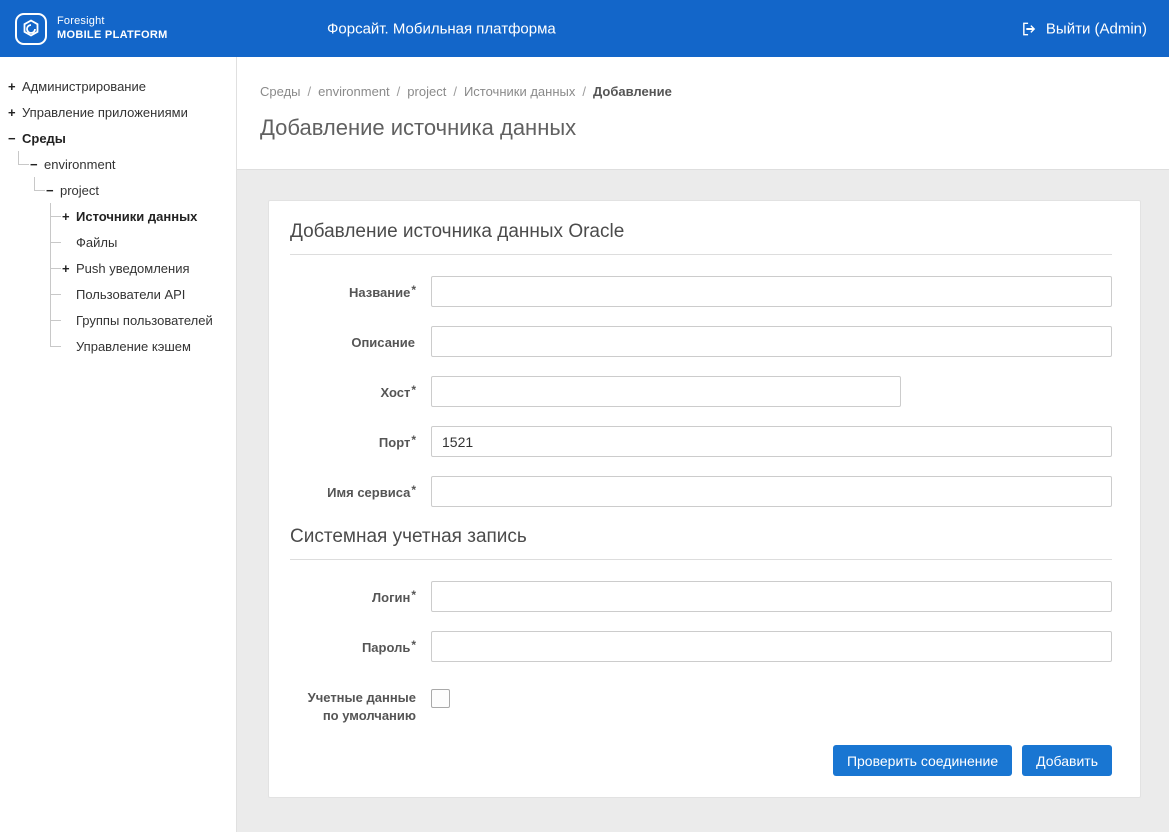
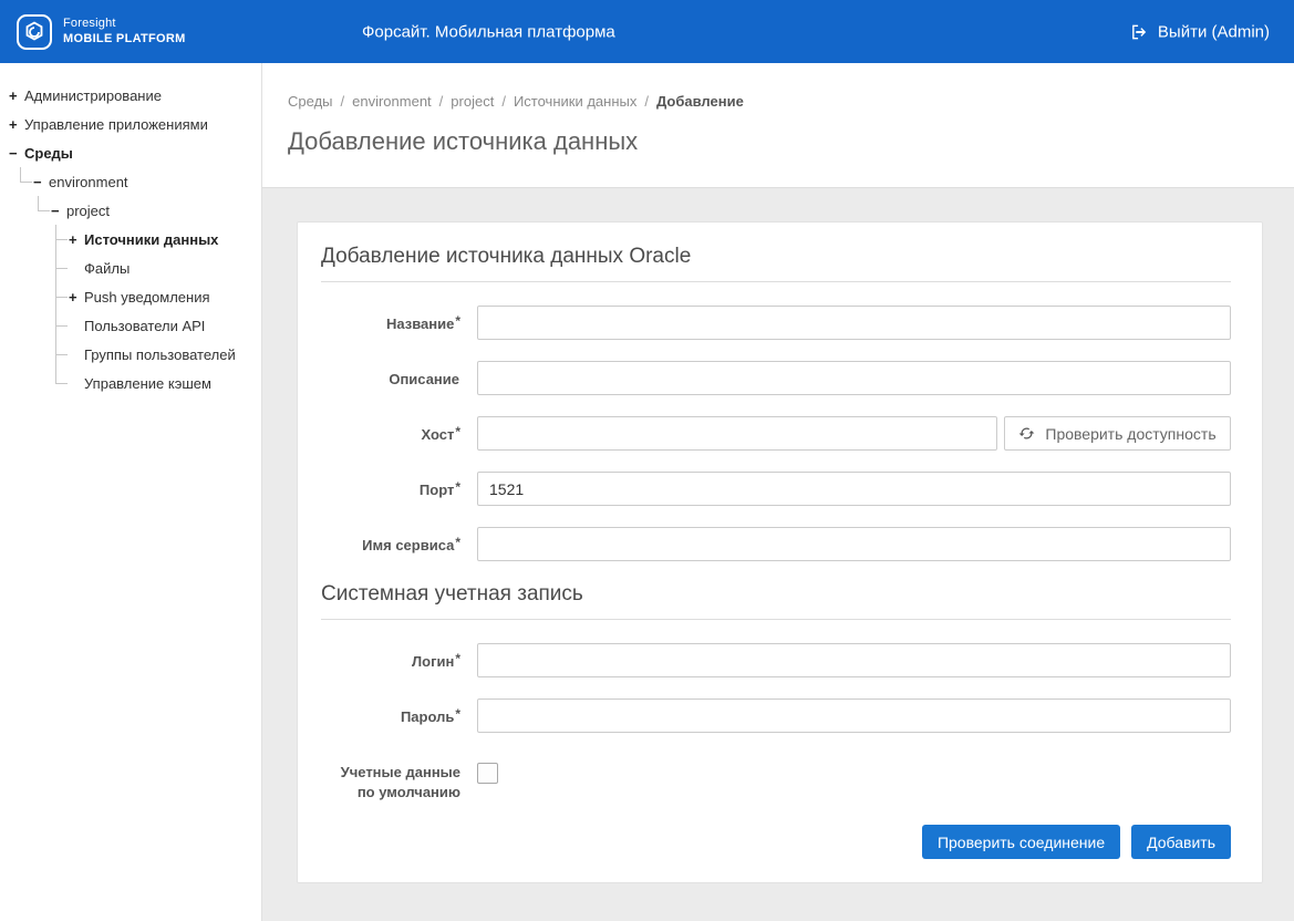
  Foresight
  MOBILE PLATFORM
  Форсайт. Мобильная платформа
  Выйти (Admin)
  +
  Администрирование
  +
  Управление приложениями
  −
  Среды
  −
  environment
  −
  project
  +
  Источники данных
  Файлы
  +
  Push уведомления
  Пользователи API
  Группы пользователей
  Управление кэшем
  Среды / environment / project / Источники данных / Добавление
  Добавление источника данных
  Добавление источника данных Oracle
  Название*
  Описание
  Хост*
+ Проверить доступность
  Порт*
  1521
  Имя сервиса*
  Системная учетная запись
  Логин*
  Пароль*
  Учетные данные по умолчанию
  Проверить соединение
  Добавить
